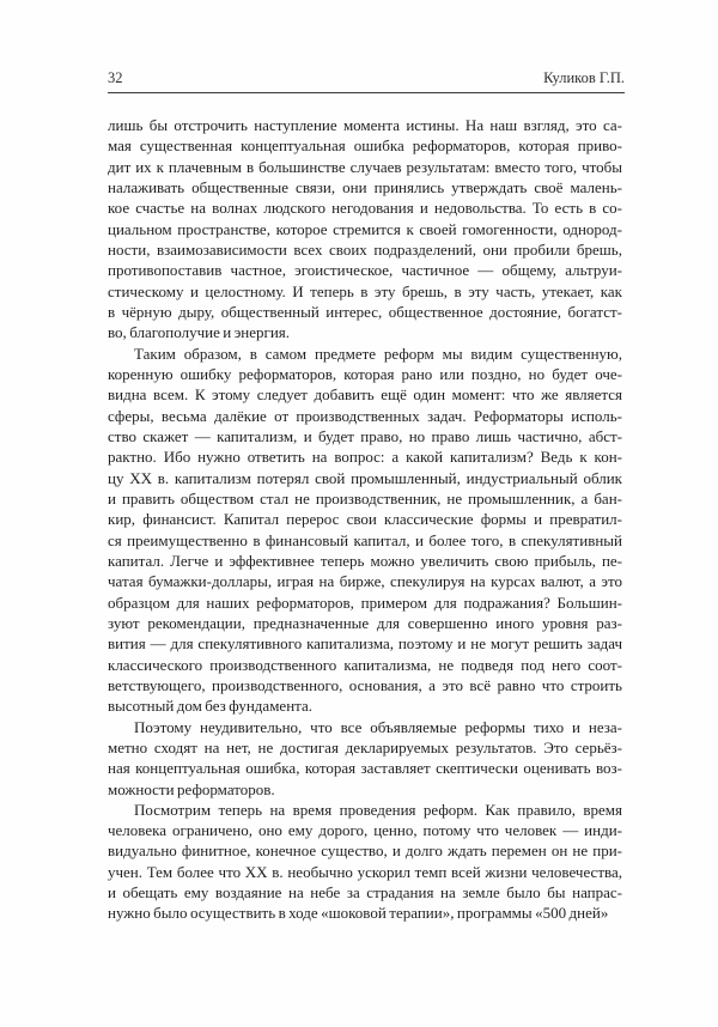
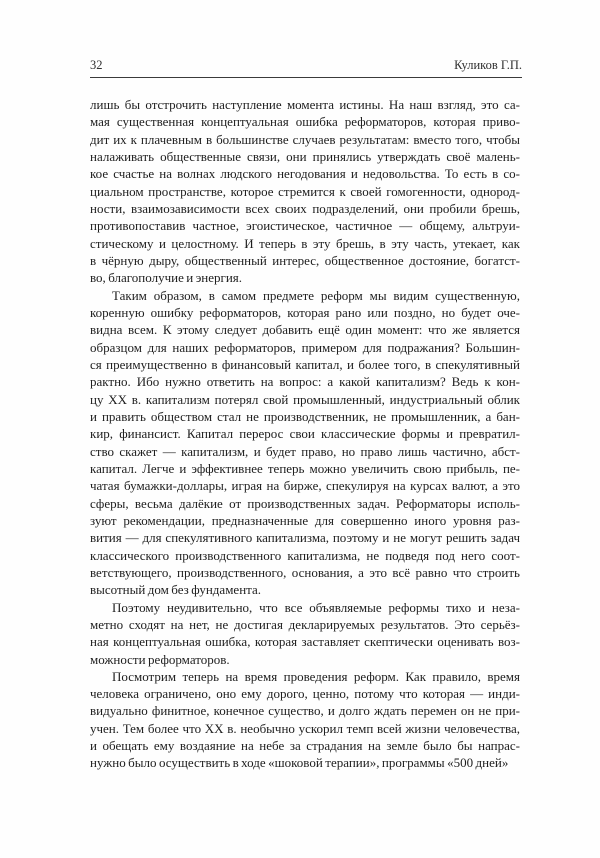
  32
  Куликов Г.П.
  лишь бы отстрочить наступление момента истины. На наш взгляд, это са-
  мая существенная концептуальная ошибка реформаторов, которая приво-
  дит их к плачевным в большинстве случаев результатам: вместо того, чтобы
  налаживать общественные связи, они принялись утверждать своё малень-
  кое счастье на волнах людского негодования и недовольства. То есть в со-
  циальном пространстве, которое стремится к своей гомогенности, однород-
  ности, взаимозависимости всех своих подразделений, они пробили брешь,
  противопоставив частное, эгоистическое, частичное — общему, альтруи-
  стическому и целостному. И теперь в эту брешь, в эту часть, утекает, как
  в чёрную дыру, общественный интерес, общественное достояние, богатст-
  во, благополучие и энергия.
  Таким образом, в самом предмете реформ мы видим существенную,
  коренную ошибку реформаторов, которая рано или поздно, но будет оче-
  видна всем. К этому следует добавить ещё один момент: что же является
- сферы, весьма далёкие от производственных задач. Реформаторы исполь-
+ образцом для наших реформаторов, примером для подражания? Большин-
- ство скажет — капитализм, и будет право, но право лишь частично, абст-
+ ся преимущественно в финансовый капитал, и более того, в спекулятивный
  рактно. Ибо нужно ответить на вопрос: а какой капитализм? Ведь к кон-
  цу XX в. капитализм потерял свой промышленный, индустриальный облик
  и править обществом стал не производственник, не промышленник, а бан-
  кир, финансист. Капитал перерос свои классические формы и превратил-
- ся преимущественно в финансовый капитал, и более того, в спекулятивный
+ ство скажет — капитализм, и будет право, но право лишь частично, абст-
  капитал. Легче и эффективнее теперь можно увеличить свою прибыль, пе-
  чатая бумажки-доллары, играя на бирже, спекулируя на курсах валют, а это
- образцом для наших реформаторов, примером для подражания? Большин-
+ сферы, весьма далёкие от производственных задач. Реформаторы исполь-
  зуют рекомендации, предназначенные для совершенно иного уровня раз-
  вития — для спекулятивного капитализма, поэтому и не могут решить задач
  классического производственного капитализма, не подведя под него соот-
  ветствующего, производственного, основания, а это всё равно что строить
  высотный дом без фундамента.
  Поэтому неудивительно, что все объявляемые реформы тихо и неза-
  метно сходят на нет, не достигая декларируемых результатов. Это серьёз-
  ная концептуальная ошибка, которая заставляет скептически оценивать воз-
  можности реформаторов.
  Посмотрим теперь на время проведения реформ. Как правило, время
- человека ограничено, оно ему дорого, ценно, потому что человек — инди-
+ человека ограничено, оно ему дорого, ценно, потому что которая — инди-
  видуально финитное, конечное существо, и долго ждать перемен он не при-
  учен. Тем более что XX в. необычно ускорил темп всей жизни человечества,
  и обещать ему воздаяние на небе за страдания на земле было бы напрас-
  нужно было осуществить в ходе «шоковой терапии», программы «500 дней»
